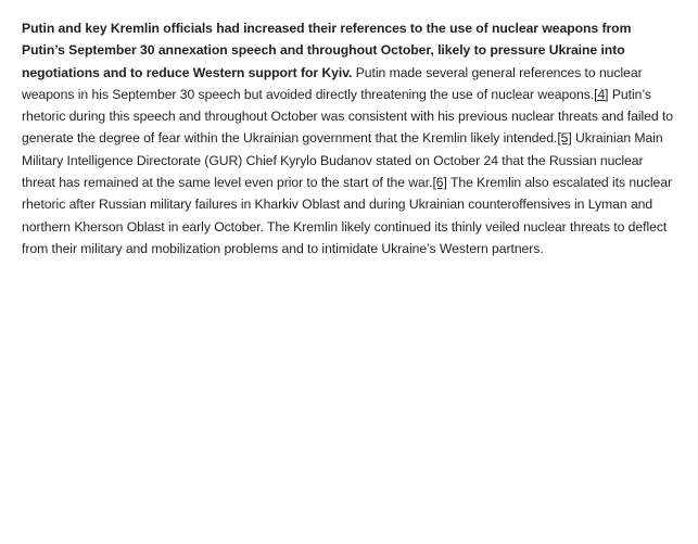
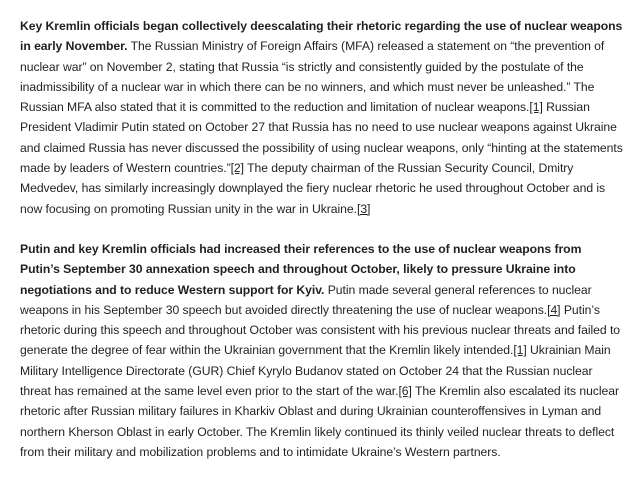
+ Key Kremlin officials began collectively deescalating their rhetoric regarding the use of nuclear weapons in early November. The Russian Ministry of Foreign Affairs (MFA) released a statement on “the prevention of nuclear war” on November 2, stating that Russia “is strictly and consistently guided by the postulate of the inadmissibility of a nuclear war in which there can be no winners, and which must never be unleashed.” The Russian MFA also stated that it is committed to the reduction and limitation of nuclear weapons.[1] Russian President Vladimir Putin stated on October 27 that Russia has no need to use nuclear weapons against Ukraine and claimed Russia has never discussed the possibility of using nuclear weapons, only “hinting at the statements made by leaders of Western countries.”[2] The deputy chairman of the Russian Security Council, Dmitry Medvedev, has similarly increasingly downplayed the fiery nuclear rhetoric he used throughout October and is now focusing on promoting Russian unity in the war in Ukraine.[3]
- Putin and key Kremlin officials had increased their references to the use of nuclear weapons from Putin’s September 30 annexation speech and throughout October, likely to pressure Ukraine into negotiations and to reduce Western support for Kyiv. Putin made several general references to nuclear weapons in his September 30 speech but avoided directly threatening the use of nuclear weapons.[4] Putin’s rhetoric during this speech and throughout October was consistent with his previous nuclear threats and failed to generate the degree of fear within the Ukrainian government that the Kremlin likely intended.[5] Ukrainian Main Military Intelligence Directorate (GUR) Chief Kyrylo Budanov stated on October 24 that the Russian nuclear threat has remained at the same level even prior to the start of the war.[6] The Kremlin also escalated its nuclear rhetoric after Russian military failures in Kharkiv Oblast and during Ukrainian counteroffensives in Lyman and northern Kherson Oblast in early October. The Kremlin likely continued its thinly veiled nuclear threats to deflect from their military and mobilization problems and to intimidate Ukraine’s Western partners.
+ Putin and key Kremlin officials had increased their references to the use of nuclear weapons from Putin’s September 30 annexation speech and throughout October, likely to pressure Ukraine into negotiations and to reduce Western support for Kyiv. Putin made several general references to nuclear weapons in his September 30 speech but avoided directly threatening the use of nuclear weapons.[4] Putin’s rhetoric during this speech and throughout October was consistent with his previous nuclear threats and failed to generate the degree of fear within the Ukrainian government that the Kremlin likely intended.[1] Ukrainian Main Military Intelligence Directorate (GUR) Chief Kyrylo Budanov stated on October 24 that the Russian nuclear threat has remained at the same level even prior to the start of the war.[6] The Kremlin also escalated its nuclear rhetoric after Russian military failures in Kharkiv Oblast and during Ukrainian counteroffensives in Lyman and northern Kherson Oblast in early October. The Kremlin likely continued its thinly veiled nuclear threats to deflect from their military and mobilization problems and to intimidate Ukraine’s Western partners.
